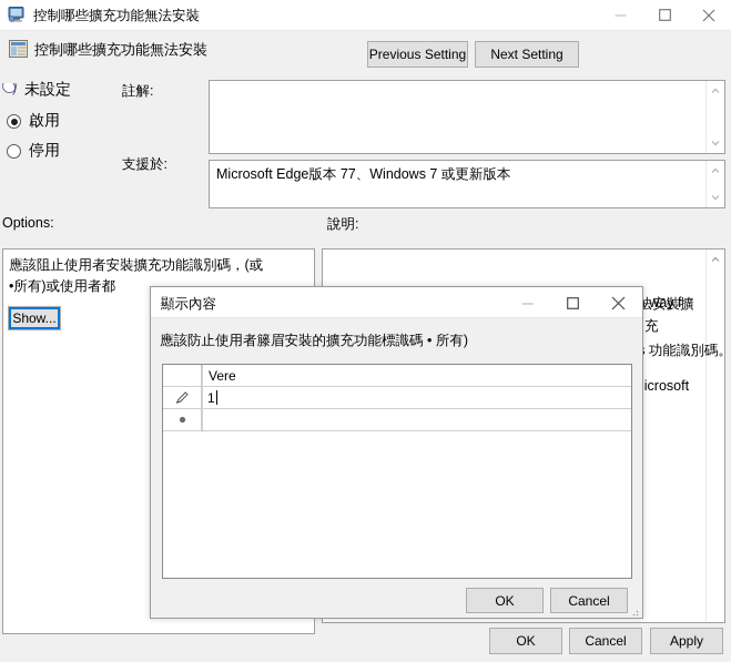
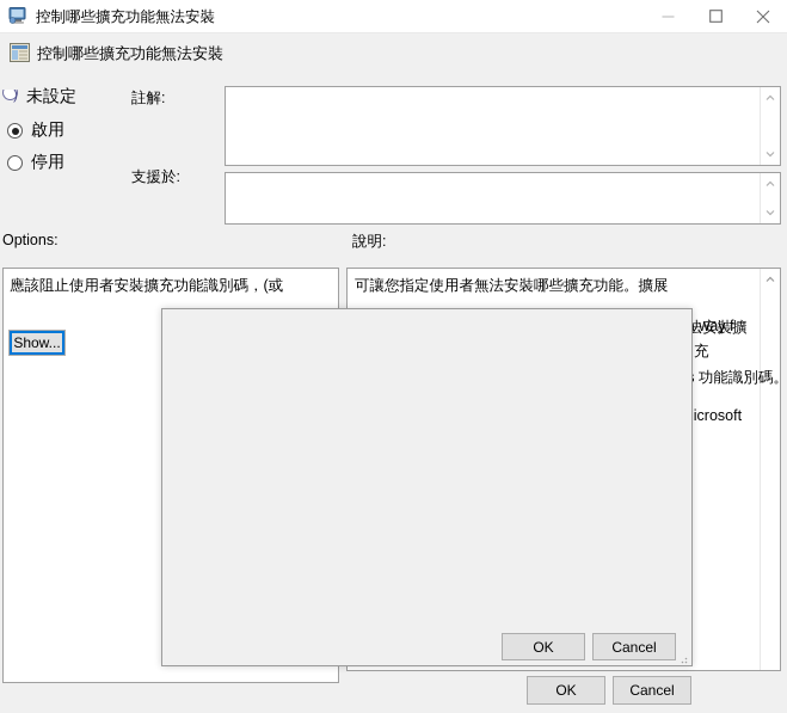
  控制哪些擴充功能無法安裝
  控制哪些擴充功能無法安裝
- Previous Setting
- Next Setting
  )
  未設定
  啟用
  停用
  註解:
  支援於:
- Microsoft Edge版本 77、Windows 7 或更新版本
  Options:
  說明:
+ 可讓您指定使用者無法安裝哪些擴充功能。擴展
  法安裝擴
  充
  icrosoft
  應該阻止使用者安裝擴充功能識別碼，(或
- •所有)或使用者都
  Show...
- 顯示內容
- 應該防止使用者籐眉安裝的擴充功能標識碼 • 所有)
- Vere
- 1
  OK
  Cancel
  OK
  Cancel
- Apply
